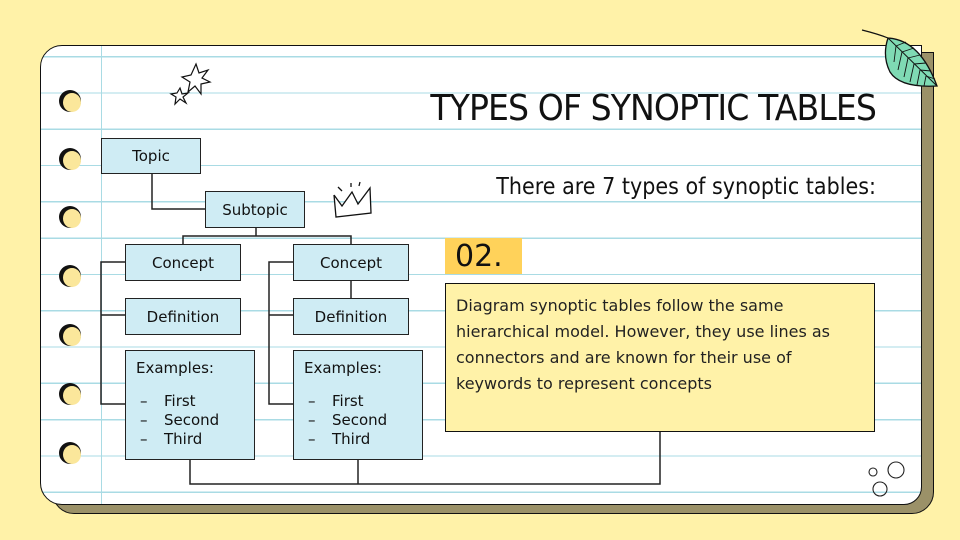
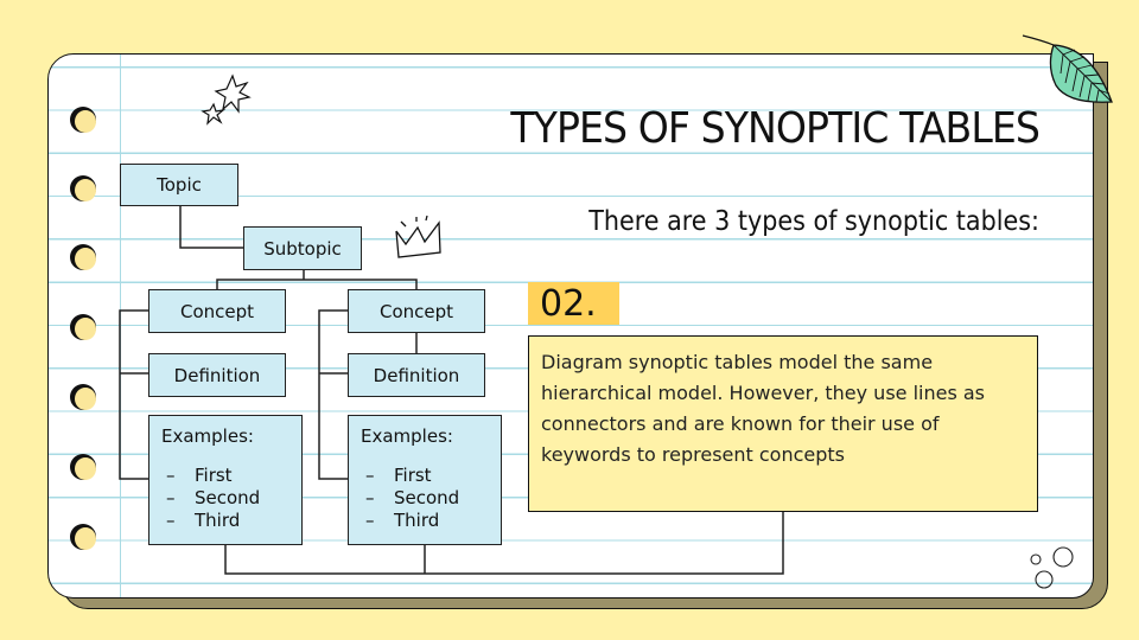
  Topic
  Subtopic
  Concept
  Concept
  Definition
  Definition
  Examples:
  First
  Second
  Third
  Examples:
  First
  Second
  Third
  TYPES OF SYNOPTIC TABLES
- There are 7 types of synoptic tables:
+ There are 3 types of synoptic tables:
  02.
- Diagram synoptic tables follow the same hierarchical model. However, they use lines as connectors and are known for their use of keywords to represent concepts
+ Diagram synoptic tables model the same hierarchical model. However, they use lines as connectors and are known for their use of keywords to represent concepts
